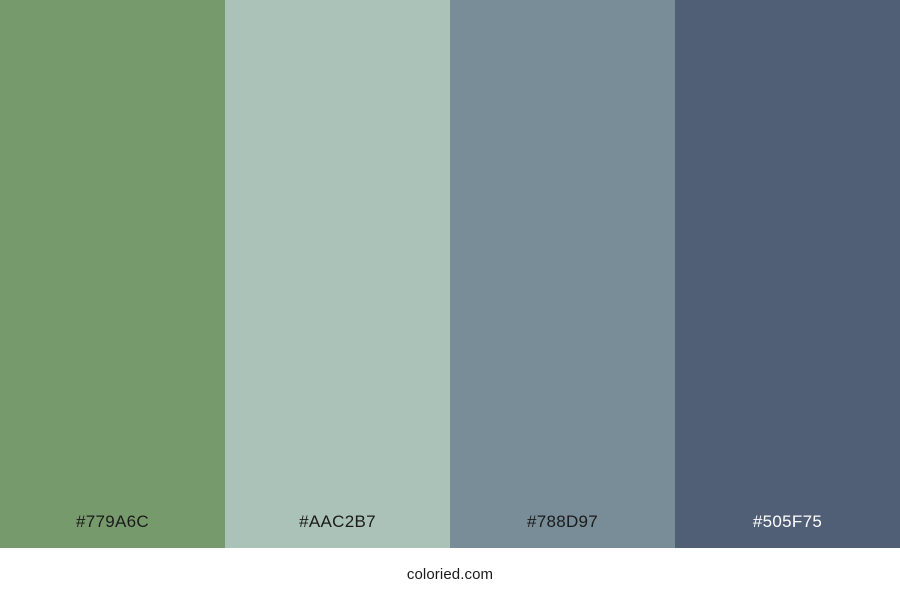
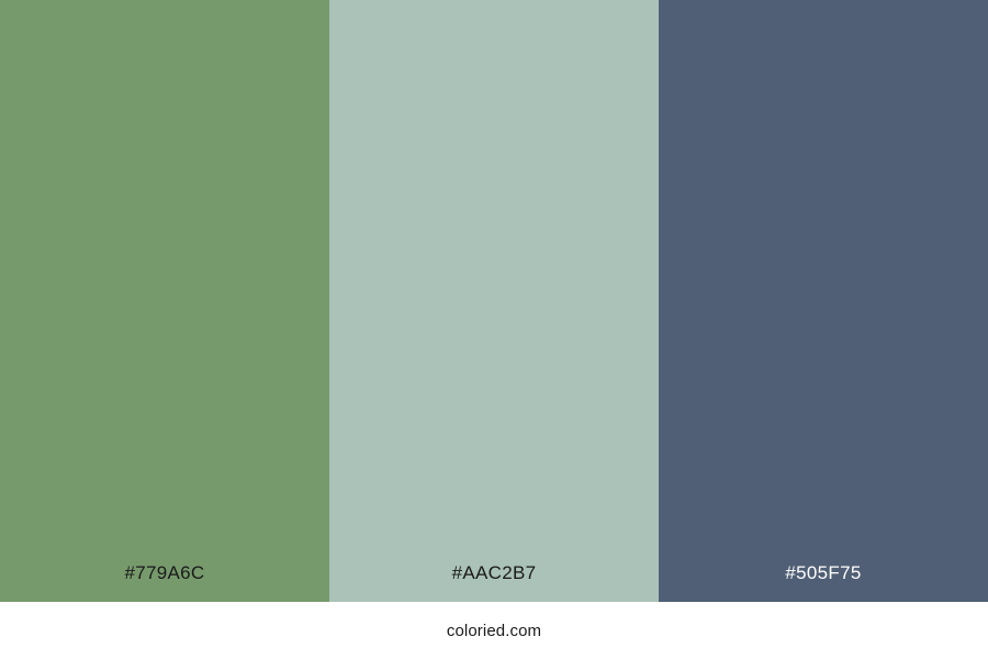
  #779A6C
  #AAC2B7
- #788D97
  #505F75
  coloried.com
